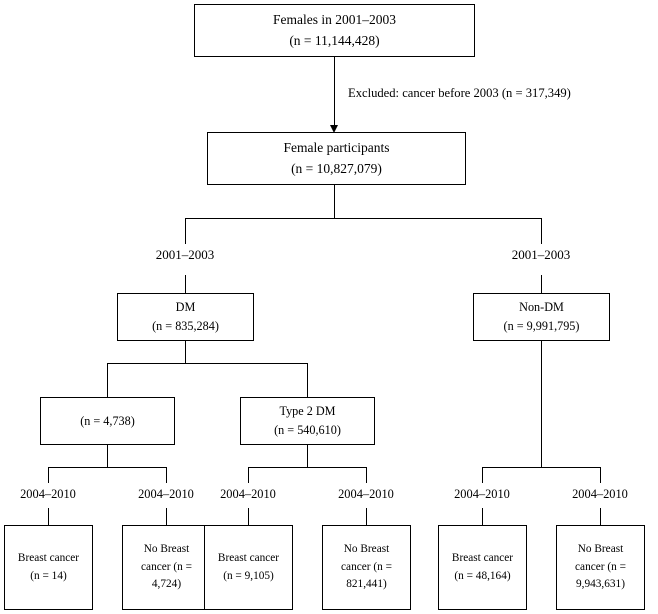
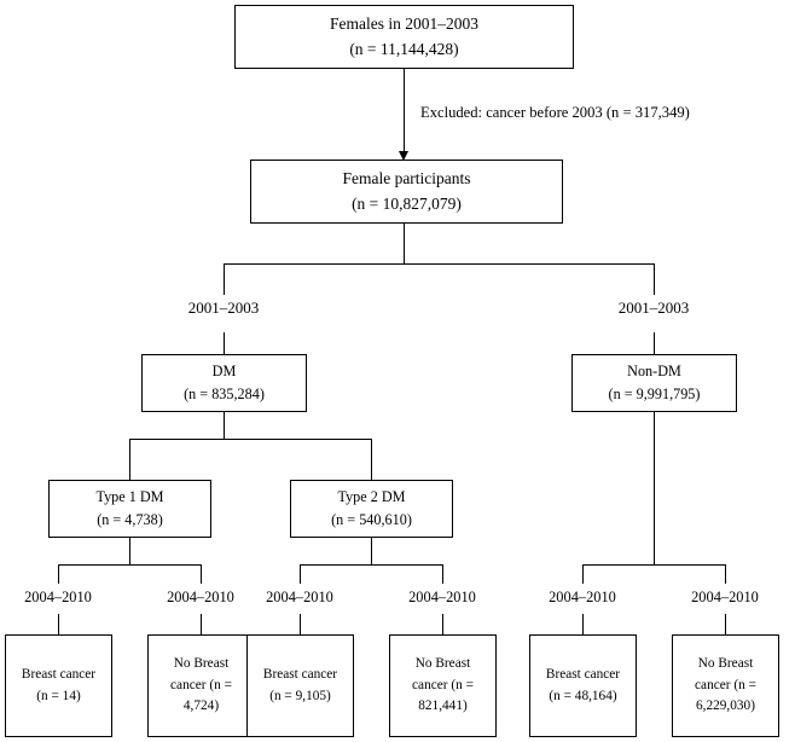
  Females in 2001–2003
  (n = 11,144,428)
  Excluded: cancer before 2003 (n = 317,349)
  Female participants
  (n = 10,827,079)
  2001–2003
  2001–2003
  DM
  (n = 835,284)
  Non-DM
  (n = 9,991,795)
+ Type 1 DM
  (n = 4,738)
  Type 2 DM
  (n = 540,610)
  2004–2010
  2004–2010
  2004–2010
  2004–2010
  2004–2010
  2004–2010
  Breast cancer
  (n = 14)
  No Breast
  cancer (n =
  4,724)
  Breast cancer
  (n = 9,105)
  No Breast
  cancer (n =
  821,441)
  Breast cancer
  (n = 48,164)
  No Breast
  cancer (n =
- 9,943,631)
+ 6,229,030)
